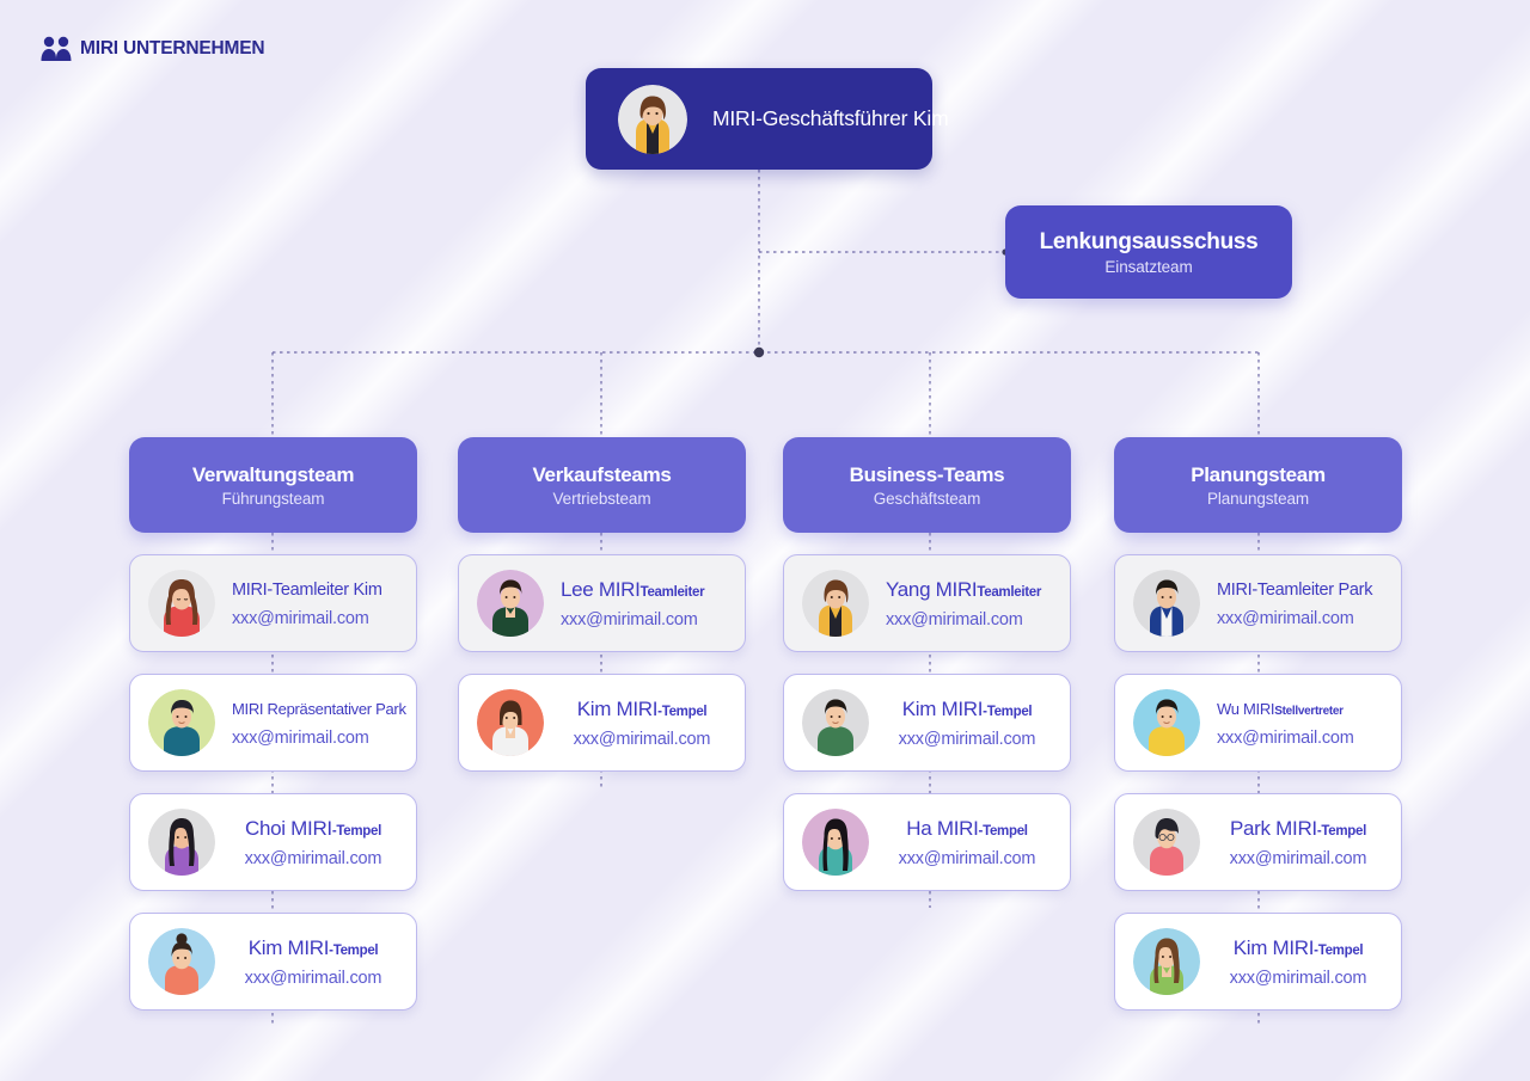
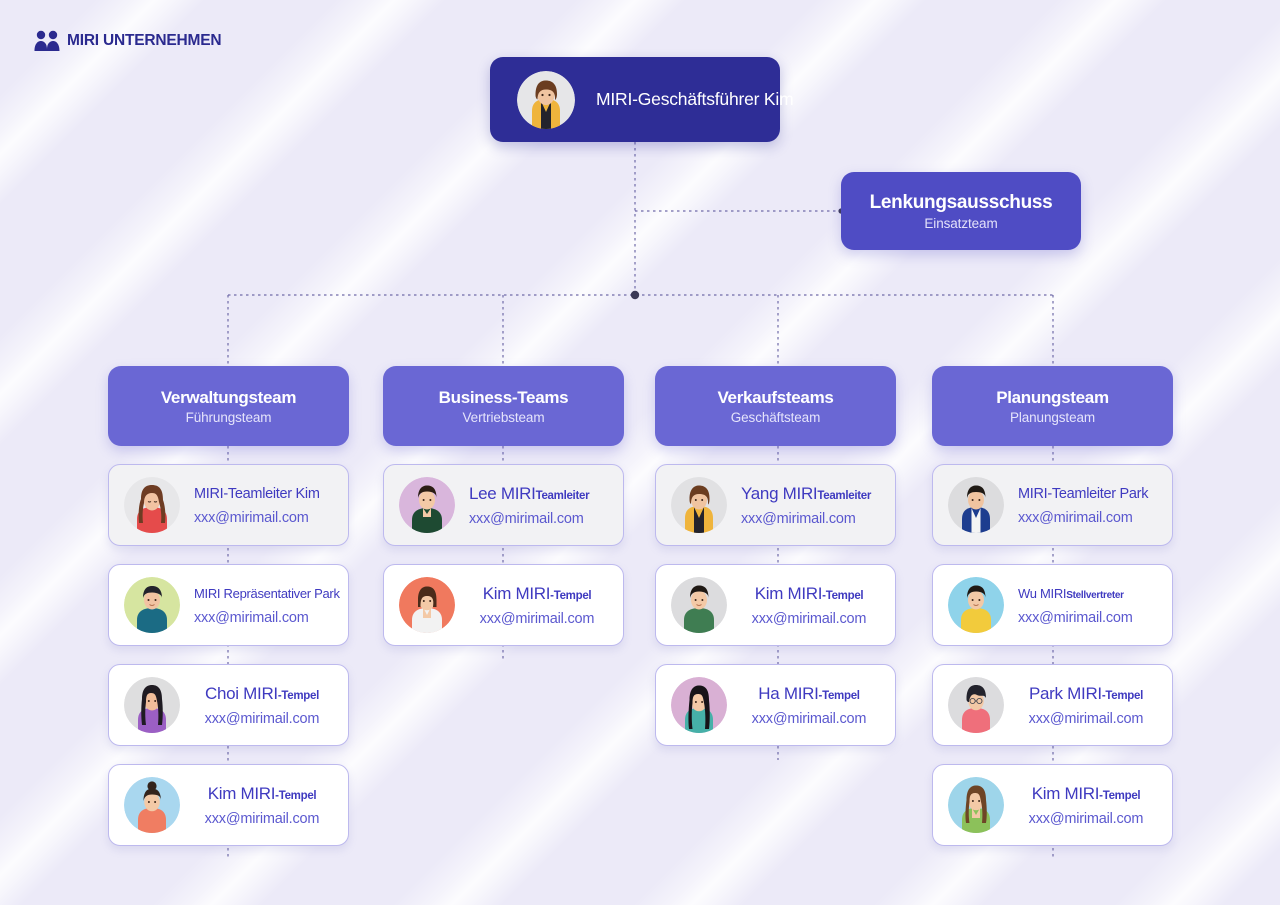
  MIRI UNTERNEHMEN
  MIRI-Geschäftsführer Kim
  Lenkungsausschuss
  Einsatzteam
  Verwaltungsteam
  Führungsteam
  MIRI-Teamleiter Kim
  xxx@mirimail.com
  MIRI Repräsentativer Park
  xxx@mirimail.com
  Choi MIRI-Tempel
  xxx@mirimail.com
  Kim MIRI-Tempel
  xxx@mirimail.com
- Verkaufsteams
+ Business-Teams
  Vertriebsteam
  Lee MIRITeamleiter
  xxx@mirimail.com
  Kim MIRI-Tempel
  xxx@mirimail.com
- Business-Teams
+ Verkaufsteams
  Geschäftsteam
  Yang MIRITeamleiter
  xxx@mirimail.com
  Kim MIRI-Tempel
  xxx@mirimail.com
  Ha MIRI-Tempel
  xxx@mirimail.com
  Planungsteam
  Planungsteam
  MIRI-Teamleiter Park
  xxx@mirimail.com
  Wu MIRIStellvertreter
  xxx@mirimail.com
  Park MIRI-Tempel
  xxx@mirimail.com
  Kim MIRI-Tempel
  xxx@mirimail.com
